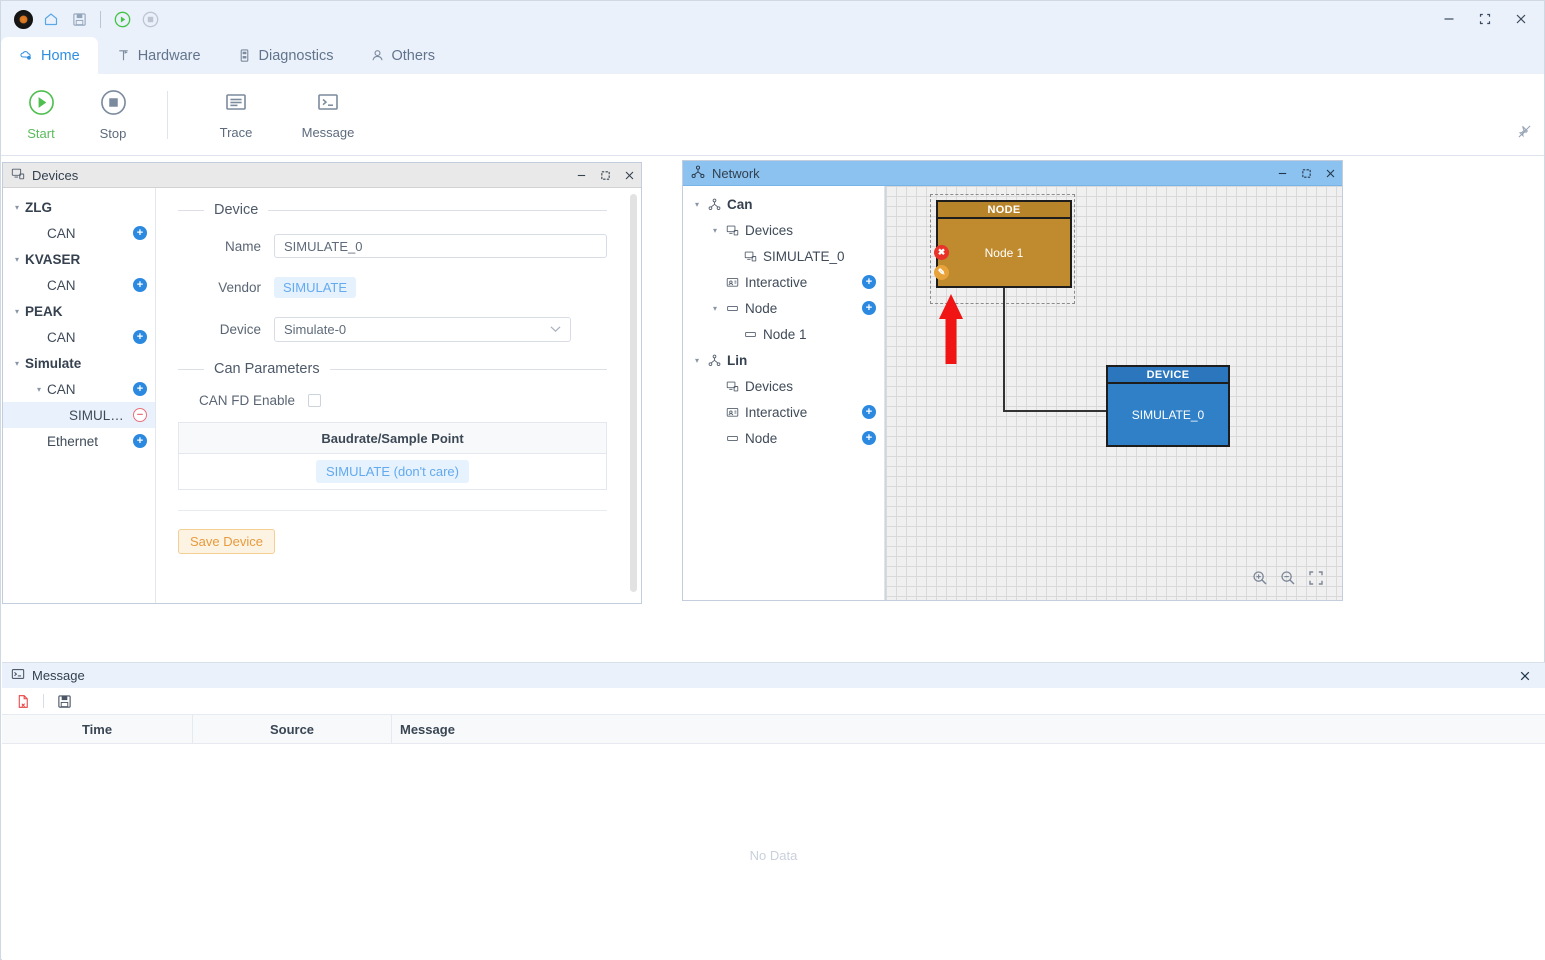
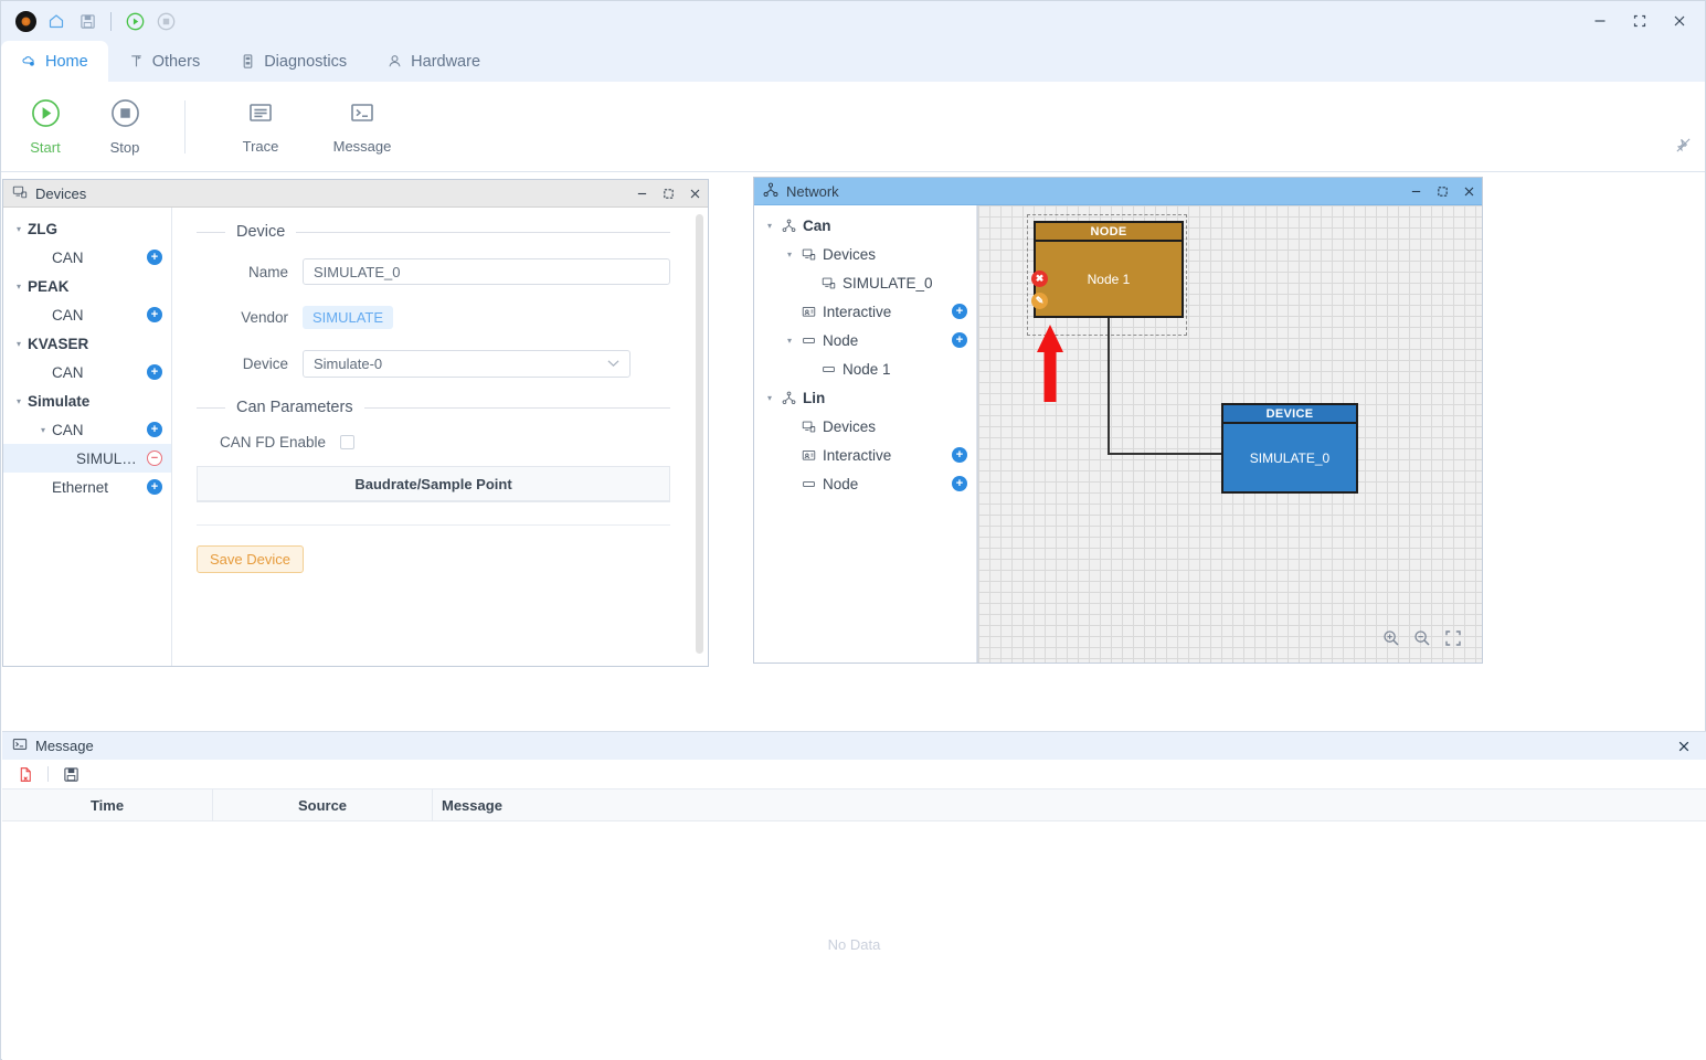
  Home
- Hardware
+ Others
  Diagnostics
- Others
+ Hardware
  Start
  Stop
  Trace
  Message
  Devices
  ▾
  ZLG
  CAN
  +
  ▾
- KVASER
+ PEAK
  CAN
  +
  ▾
- PEAK
+ KVASER
  CAN
  +
  ▾
  Simulate
  ▾
  CAN
  +
  SIMUL…
  −
  Ethernet
  +
  Device
  Name
  SIMULATE_0
  Vendor
  SIMULATE
  Device
  Simulate-0
  Can Parameters
  CAN FD Enable
  Baudrate/Sample Point
- SIMULATE (don't care)
  Save Device
  Network
  ▾
  Can
  ▾
  Devices
  SIMULATE_0
  Interactive
  +
  ▾
  Node
  +
  Node 1
  ▾
  Lin
  Devices
  Interactive
  +
  Node
  +
  NODE
  Node 1
  ✖
  ✎
  DEVICE
  SIMULATE_0
  Message
  Time
  Source
  Message
  No Data
